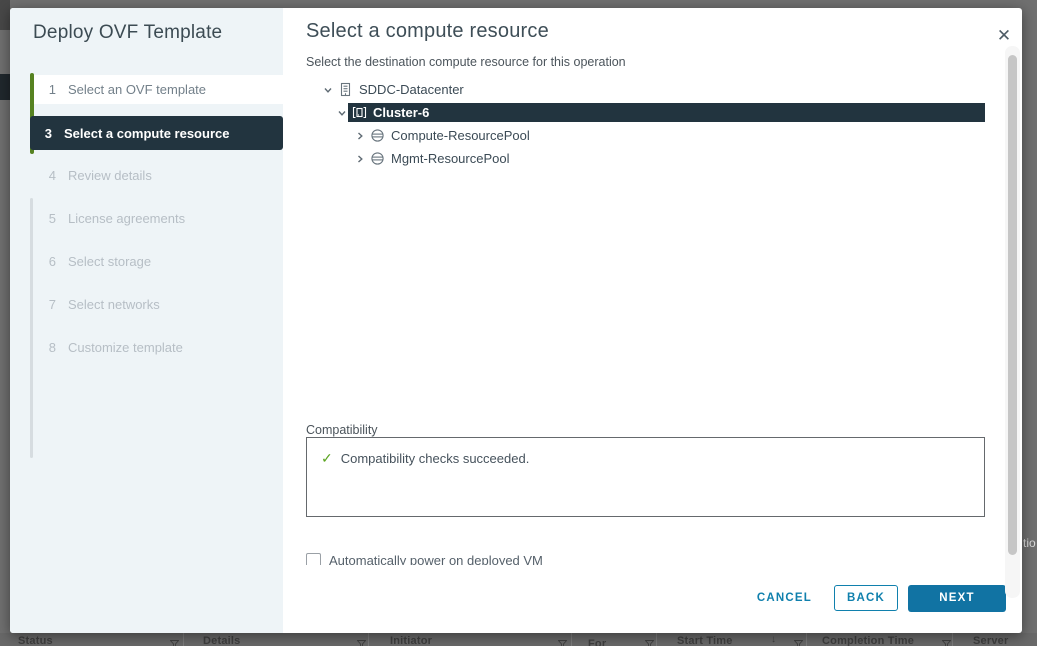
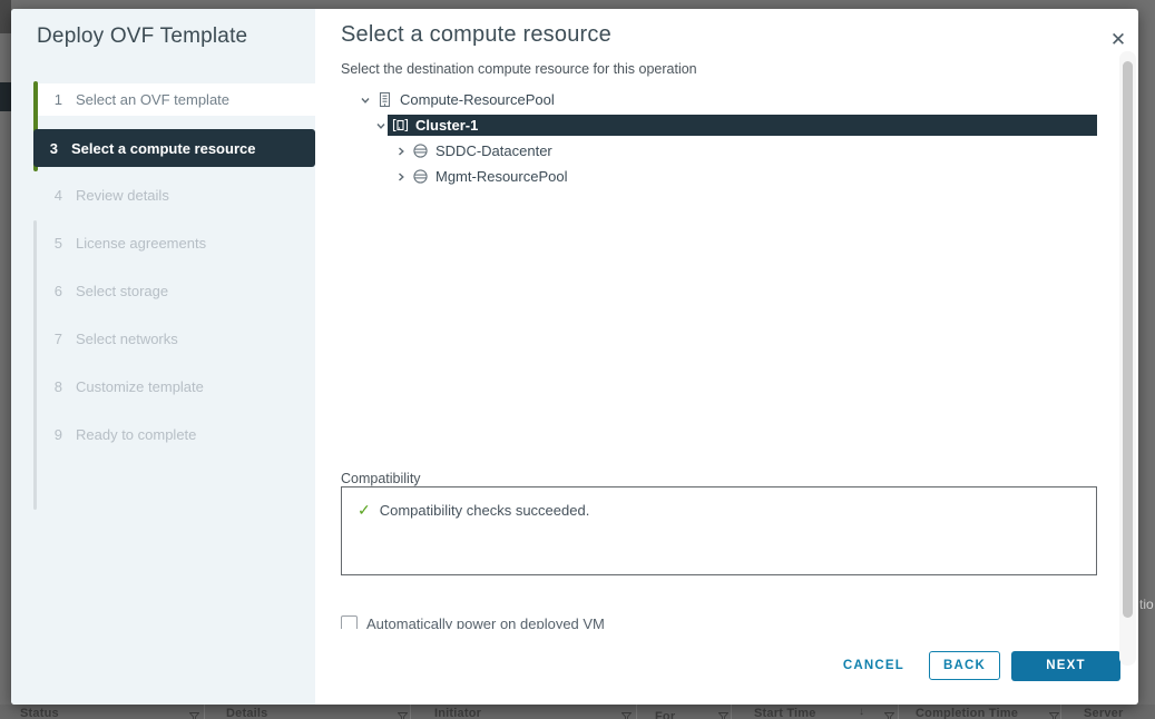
  tio
  Status
  Details
  Initiator
  For
  Start Time
  Completion Time
  Server
  ↓
  Deploy OVF Template
  1
  Select an OVF template
  3
  Select a compute resource
  4
  Review details
  5
  License agreements
  6
  Select storage
  7
  Select networks
  8
  Customize template
+ 9
+ Ready to complete
  ✕
  Select a compute resource
  Select the destination compute resource for this operation
- SDDC-Datacenter
+ Compute-ResourcePool
- Cluster-6
+ Cluster-1
- Compute-ResourcePool
+ SDDC-Datacenter
  Mgmt-ResourcePool
  Compatibility
  ✓
  Compatibility checks succeeded.
  Automatically power on deployed VM
  CANCEL
  BACK
  NEXT
